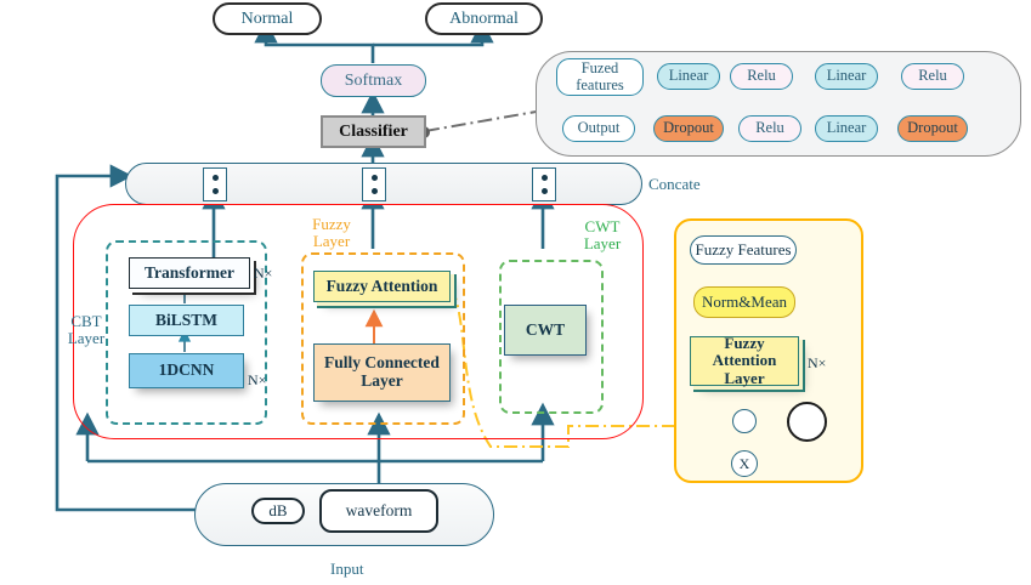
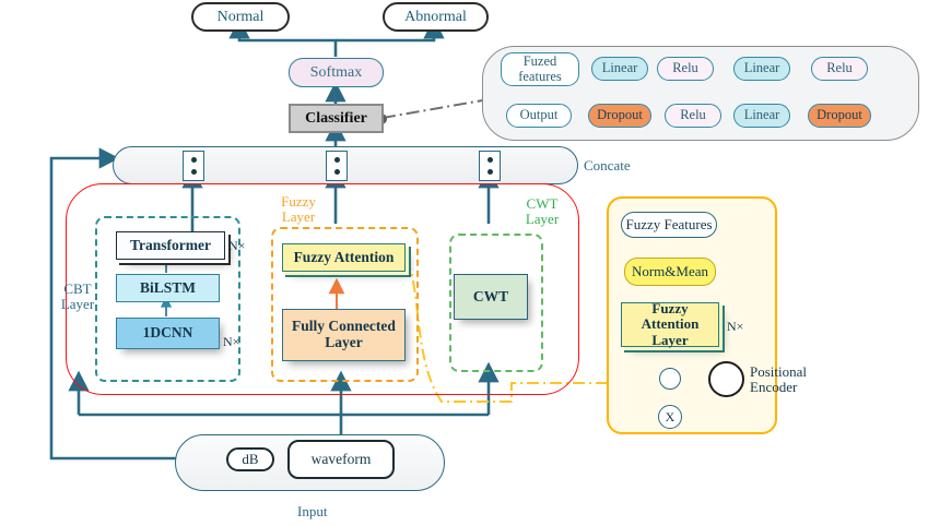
  Normal
  Abnormal
  Softmax
  Classifier
  Fuzed
  features
  Linear
  Relu
  Linear
  Relu
  Output
  Dropout
  Relu
  Linear
  Dropout
  Concate
  CBT
  Layer
  Transformer
  N×
  BiLSTM
  1DCNN
  N×
  Fuzzy
  Layer
  Fuzzy Attention
  Fully Connected
  Layer
  CWT
  Layer
  CWT
  Fuzzy Features
  Norm&Mean
  Fuzzy Attention
  Layer
  N×
+ Positional
+ Encoder
  X
  dB
  waveform
  Input
